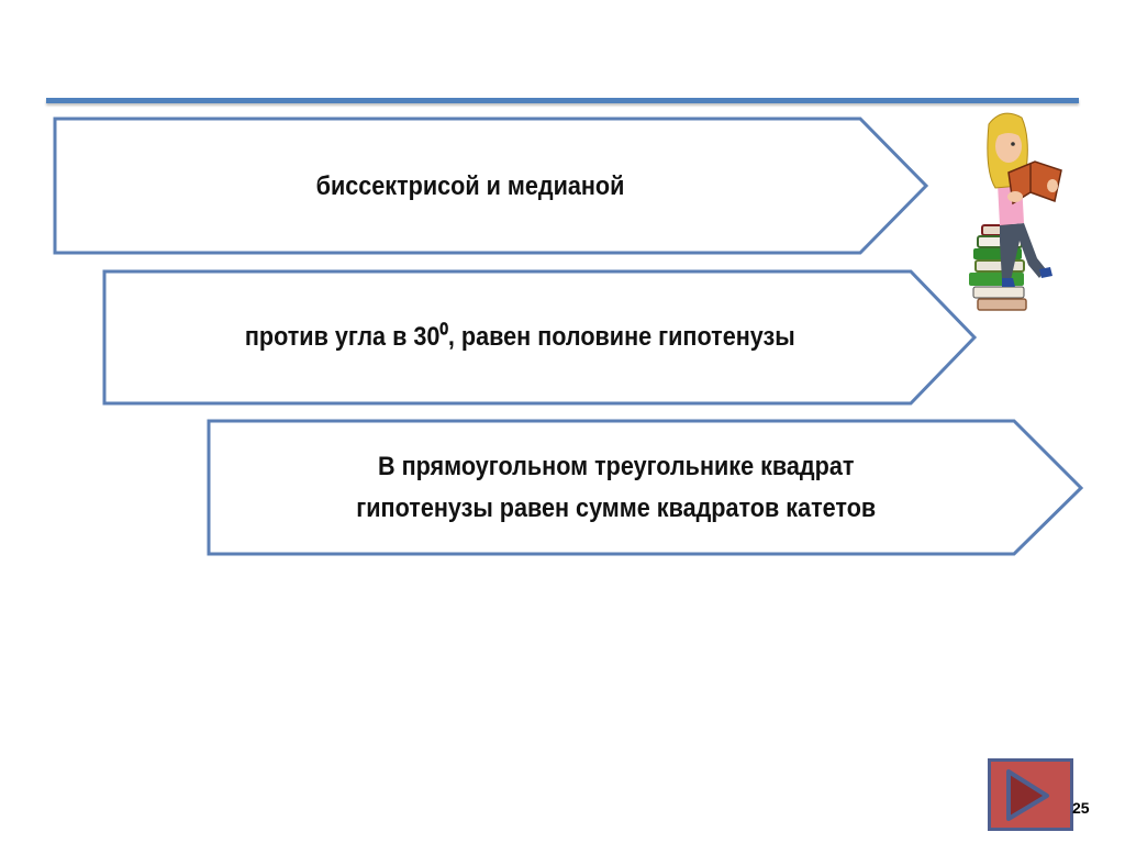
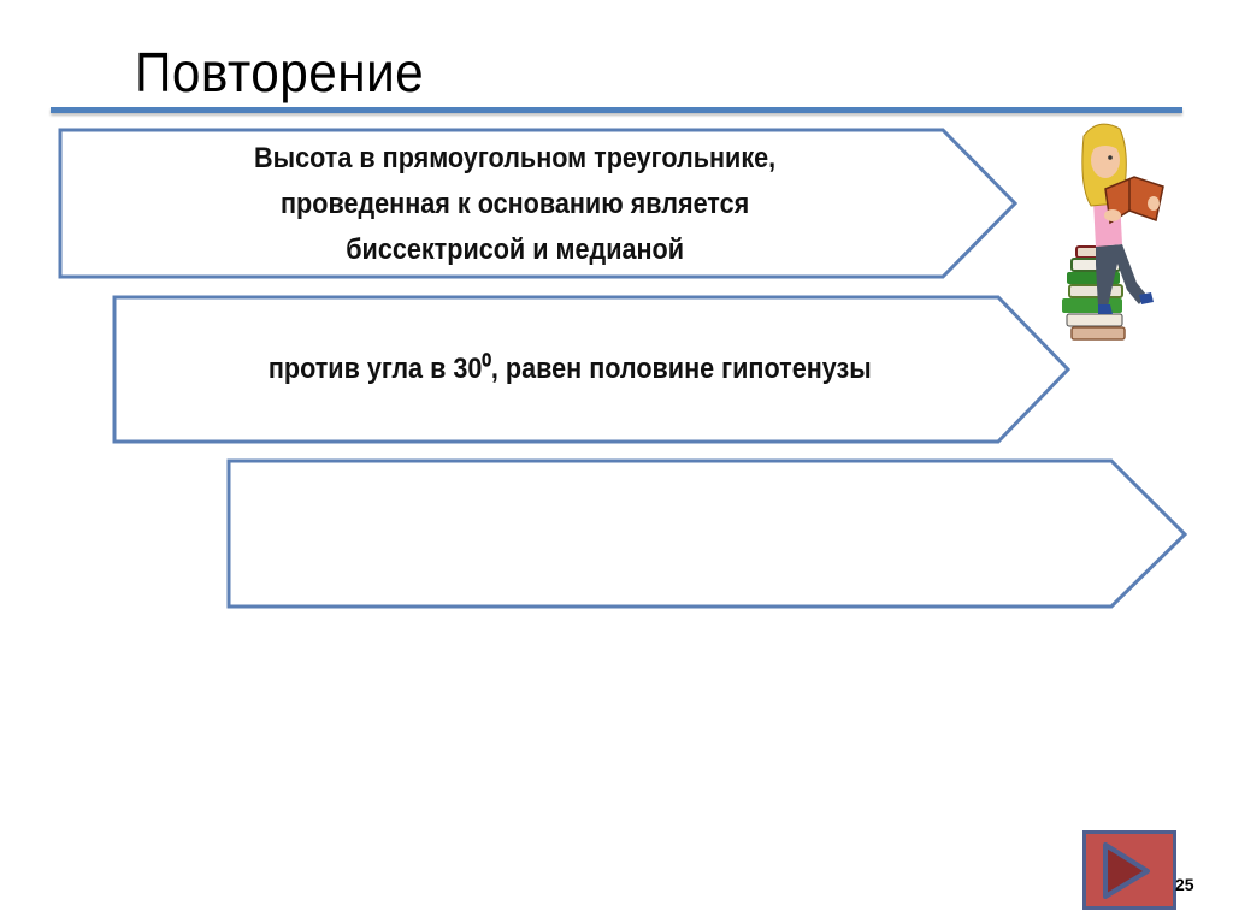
+ Повторение
+ Высота в прямоугольном треугольнике,
+ проведенная к основанию является
  биссектрисой и медианой
  против угла в 30⁰, равен половине гипотенузы
- В прямоугольном треугольнике квадрат
- гипотенузы равен сумме квадратов катетов
  25
